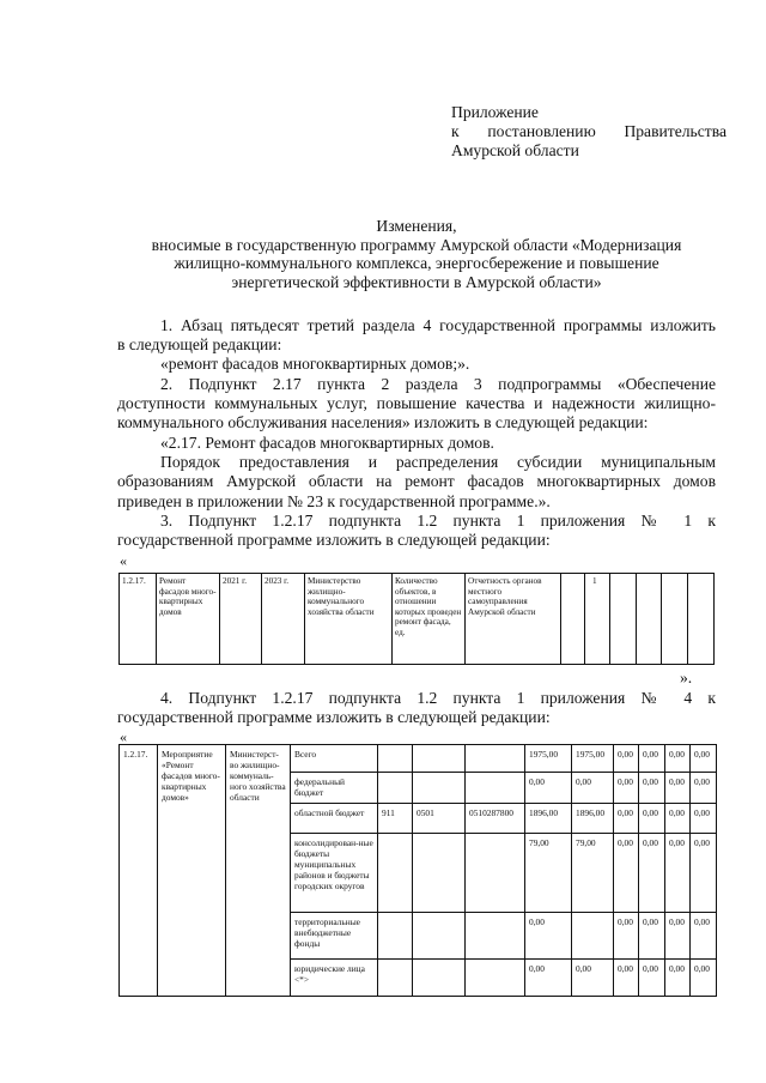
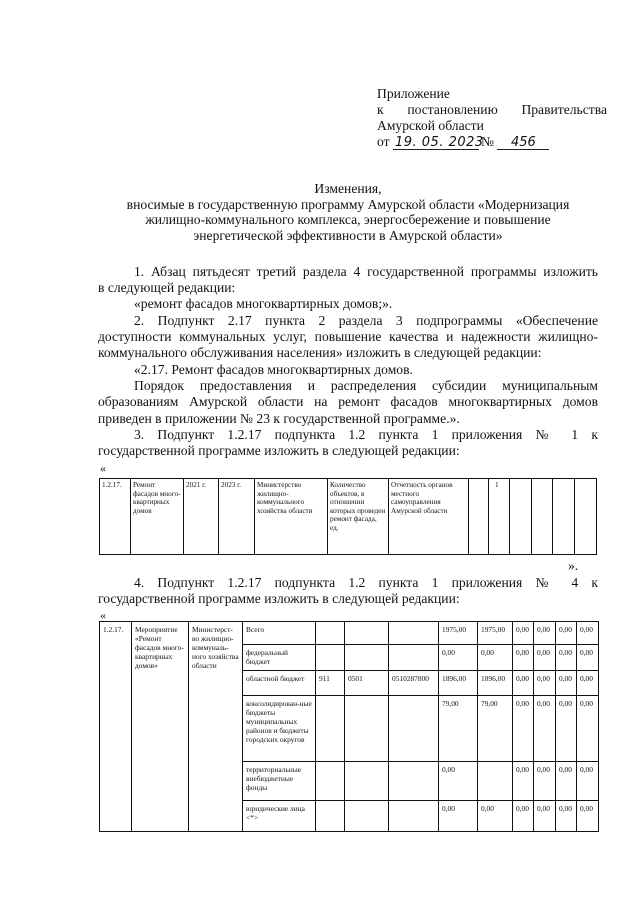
  Приложение
  к
  постановлению
  Правительства
  Амурской области
+ от 19. 05. 2023№ 456
  Изменения,
  вносимые в государственную программу Амурской области «Модернизация
  жилищно-коммунального комплекса, энергосбережение и повышение
  энергетической эффективности в Амурской области»
  1. Абзац пятьдесят третий раздела 4 государственной программы изложить
  в следующей редакции:
  «ремонт фасадов многоквартирных домов;».
  2. Подпункт 2.17 пункта 2 раздела 3 подпрограммы «Обеспечение
  доступности коммунальных услуг, повышение качества и надежности жилищно-
  коммунального обслуживания населения» изложить в следующей редакции:
  «2.17. Ремонт фасадов многоквартирных домов.
  Порядок предоставления и распределения субсидии муниципальным
  образованиям Амурской области на ремонт фасадов многоквартирных домов
  приведен в приложении № 23 к государственной программе.».
  3. Подпункт 1.2.17 подпункта 1.2 пункта 1 приложения № 1 к
  государственной программе изложить в следующей редакции:
  «
  1.2.17.	Ремонт фасадов много-квартирных	2021 г.	2023 г.	Министерство жилищно-коммунального	Количество объектов, в отношении ремонт фасада, ед.	Отчетность органов местного самоуправления		1
  ».
  4. Подпункт 1.2.17 подпункта 1.2 пункта 1 приложения № 4 к
  государственной программе изложить в следующей редакции:
  «
  1.2.17.	Мероприятие «Ремонт фасадов много-квартирных домов»	Министерст-во жилищно-коммуналь-ного хозяйства области	Всего				1975,00	1975,00	0,00	0,00	0,00	0,00
  федеральный бюджет				0,00	0,00	0,00	0,00	0,00	0,00
  областной бюджет	911	0501	0510287800	1896,00	1896,00	0,00	0,00	0,00	0,00
  консолидирован-ные бюджеты муниципальных районов и бюджеты городских округов				79,00	79,00	0,00	0,00	0,00	0,00
  территориальные внебюджетные фонды				0,00		0,00	0,00	0,00	0,00
  юридические лица <*>				0,00	0,00	0,00	0,00	0,00	0,00
